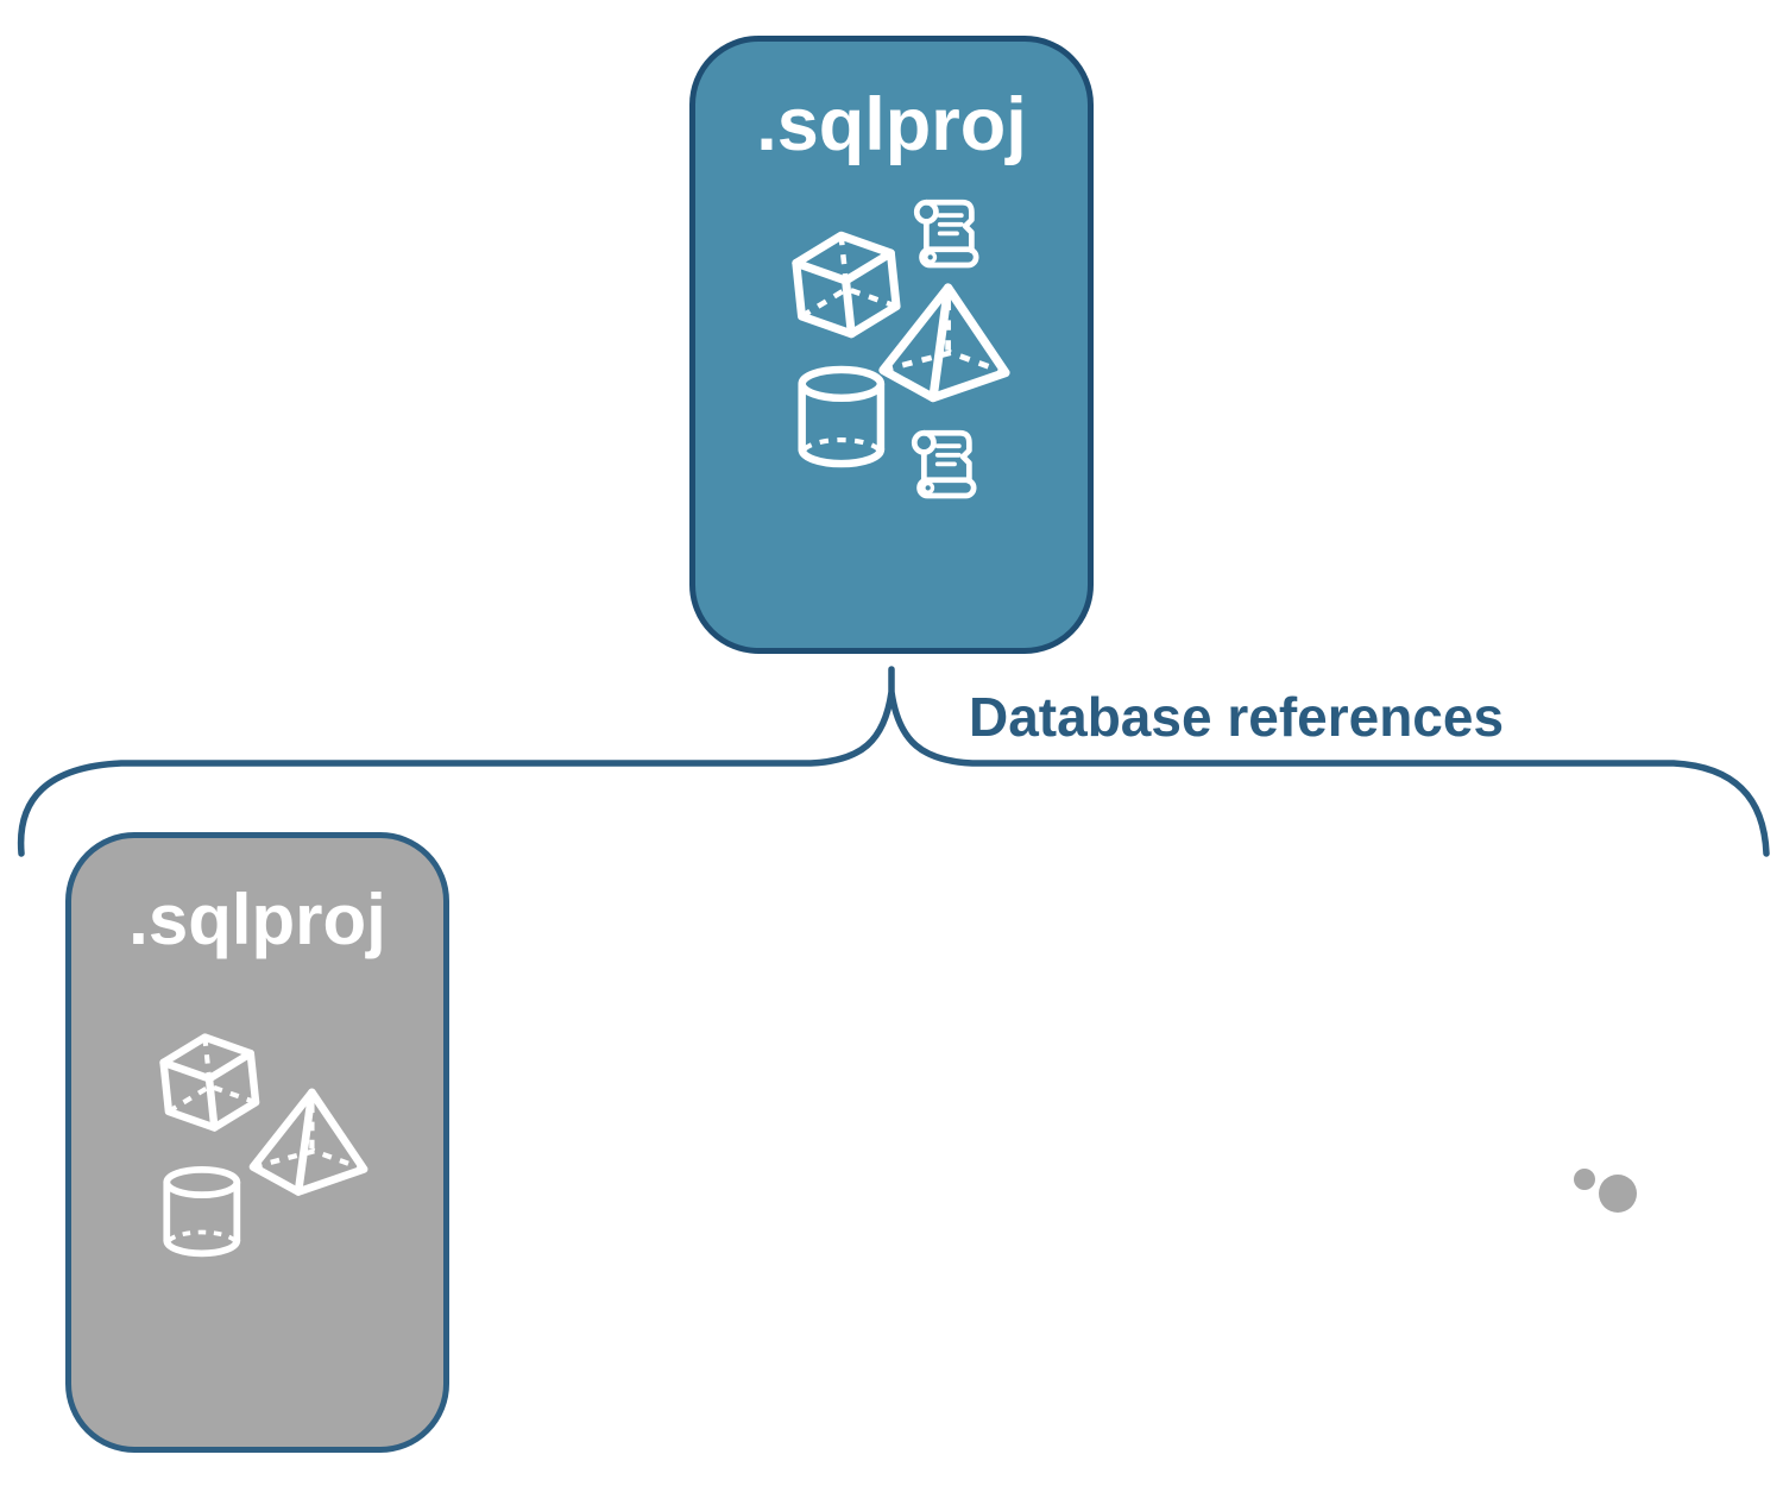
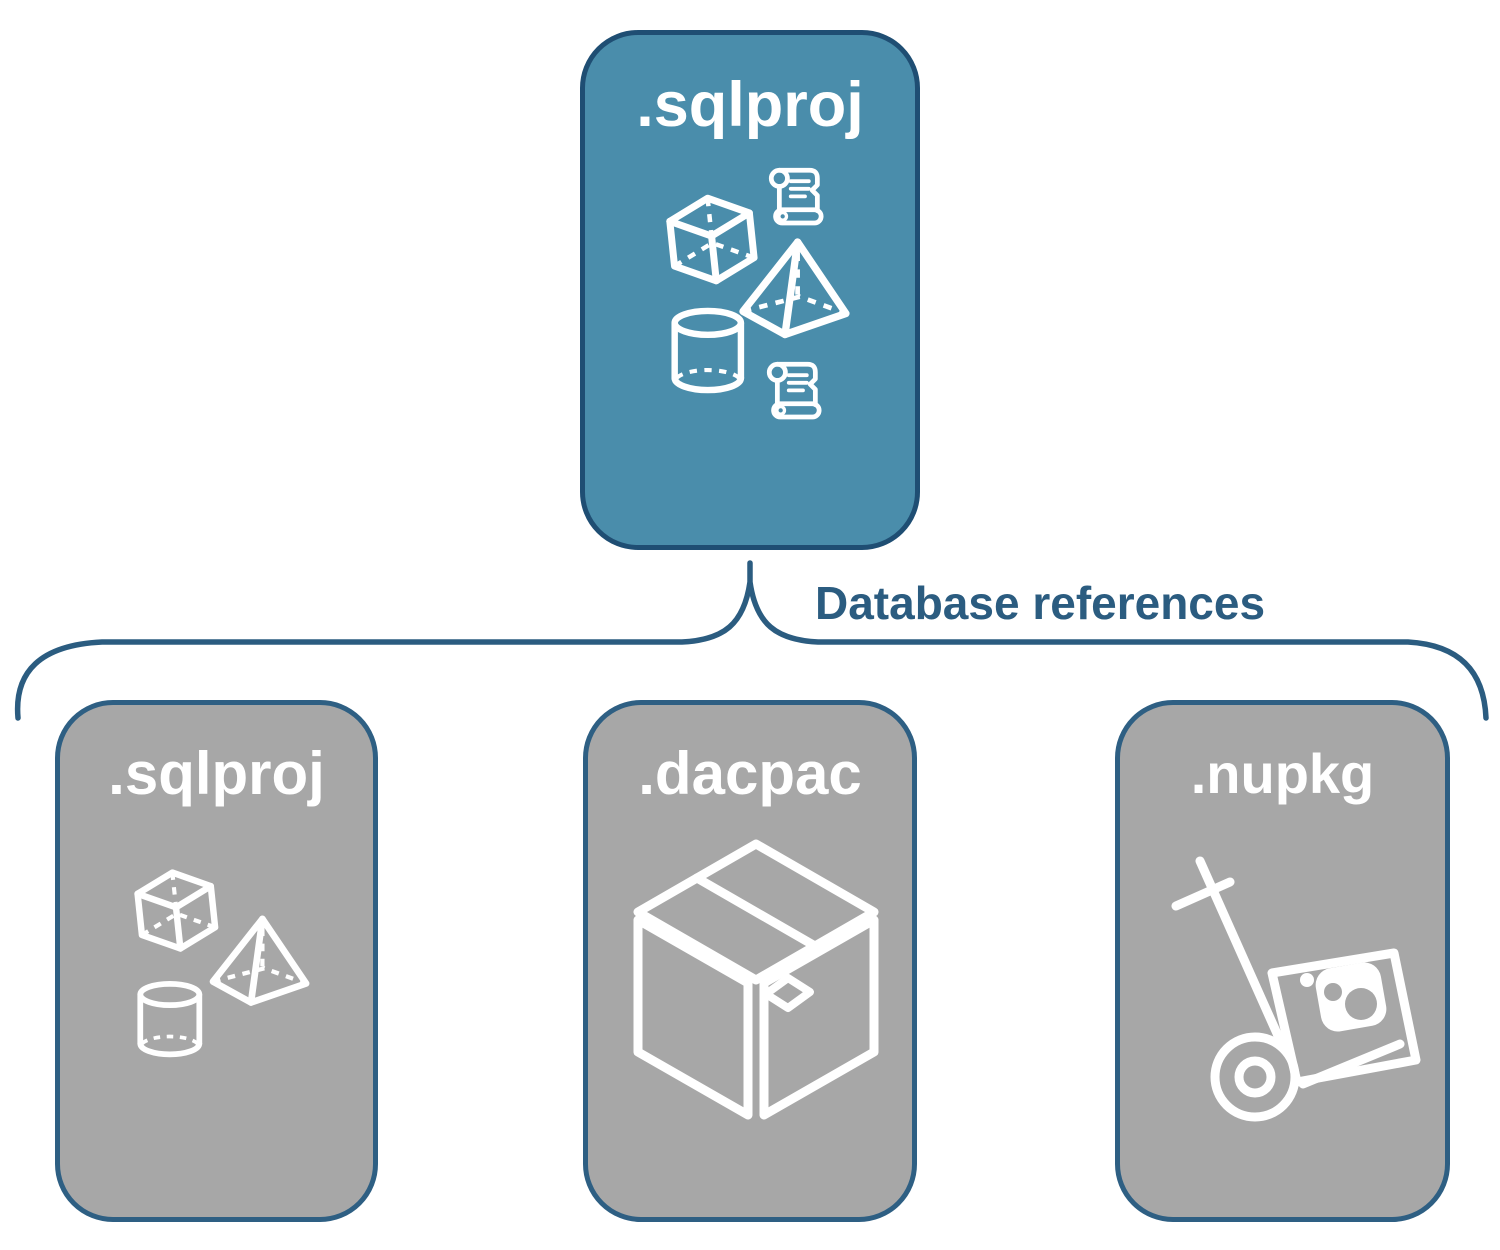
  .sqlproj
  Database references
  .sqlproj
+ .dacpac
+ .nupkg
